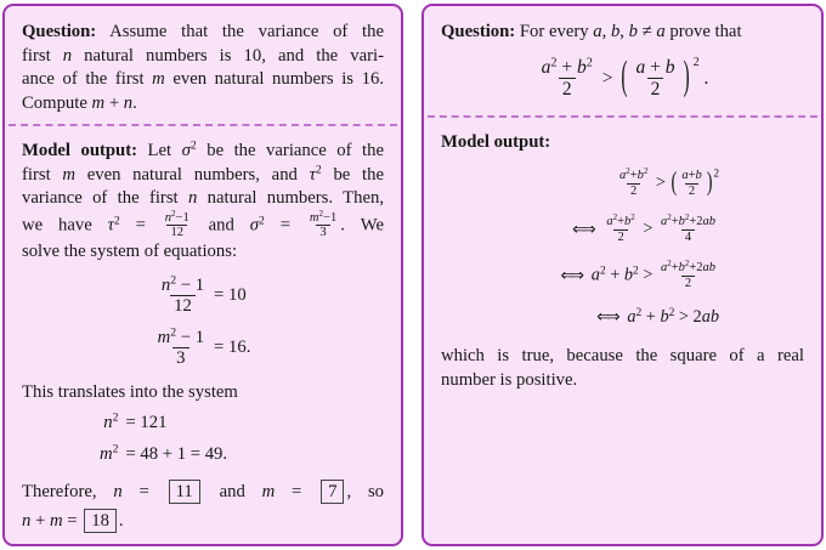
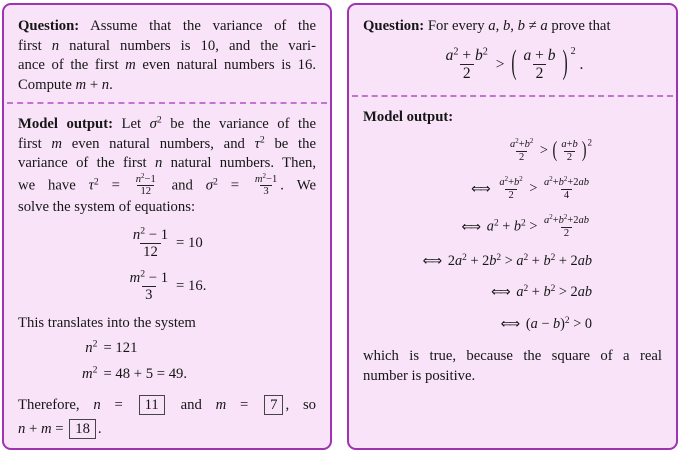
  Question: Assume that the variance of the
  first n natural numbers is 10, and the vari-
  ance of the first m even natural numbers is 16.
  Compute m + n.
  Model output: Let σ2 be the variance of the
  first m even natural numbers, and τ2 be the
  variance of the first n natural numbers. Then,
  we have τ2 =
  n2−1
  12
  and σ2 =
  m2−1
  3
  . We
  solve the system of equations:
  n2 − 1
  12
  = 10
  m2 − 1
  3
  = 16.
  This translates into the system
  n2
  = 121
  m2
- = 48 + 1 = 49.
+ = 48 + 5 = 49.
  Therefore, n = 11 and m = 7 , so
  n + m = 18 .
  Question: For every a, b, b ≠ a prove that
  a2 + b2
  2
  > (
  a + b
  2
  ) 2 .
  Model output:
  2
  > (
  a+b
  2
  )2
  ⇐⇒
  2
  >
  a +b +2ab
  4
  ⇐⇒ a2 + b2 >
  a +b +2ab
  2
+ ⇐⇒ 2a2 + 2b2 > a2 + b2 + 2ab
  ⇐⇒ a2 + b2 > 2ab
+ ⇐⇒ (a − b)2 > 0
  which is true, because the square of a real
  number is positive.
